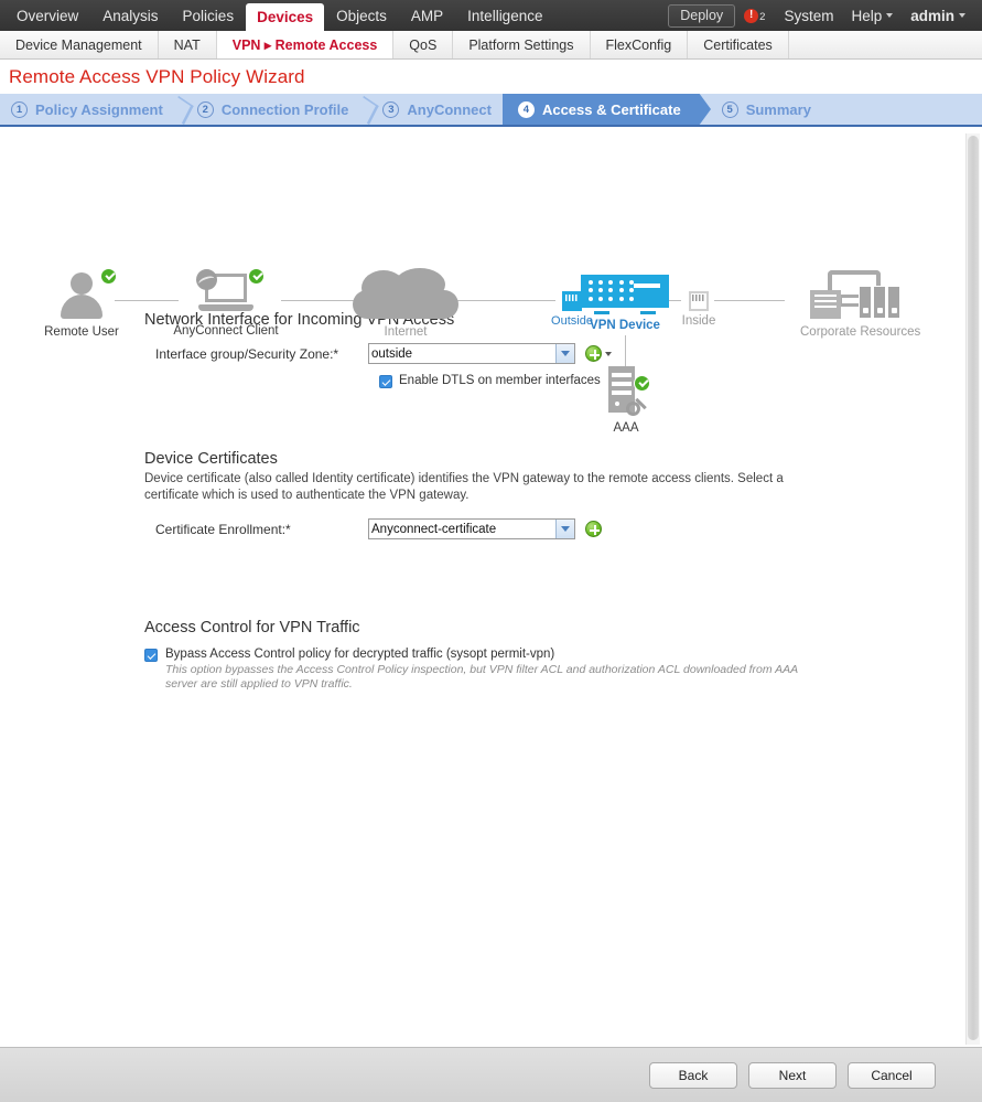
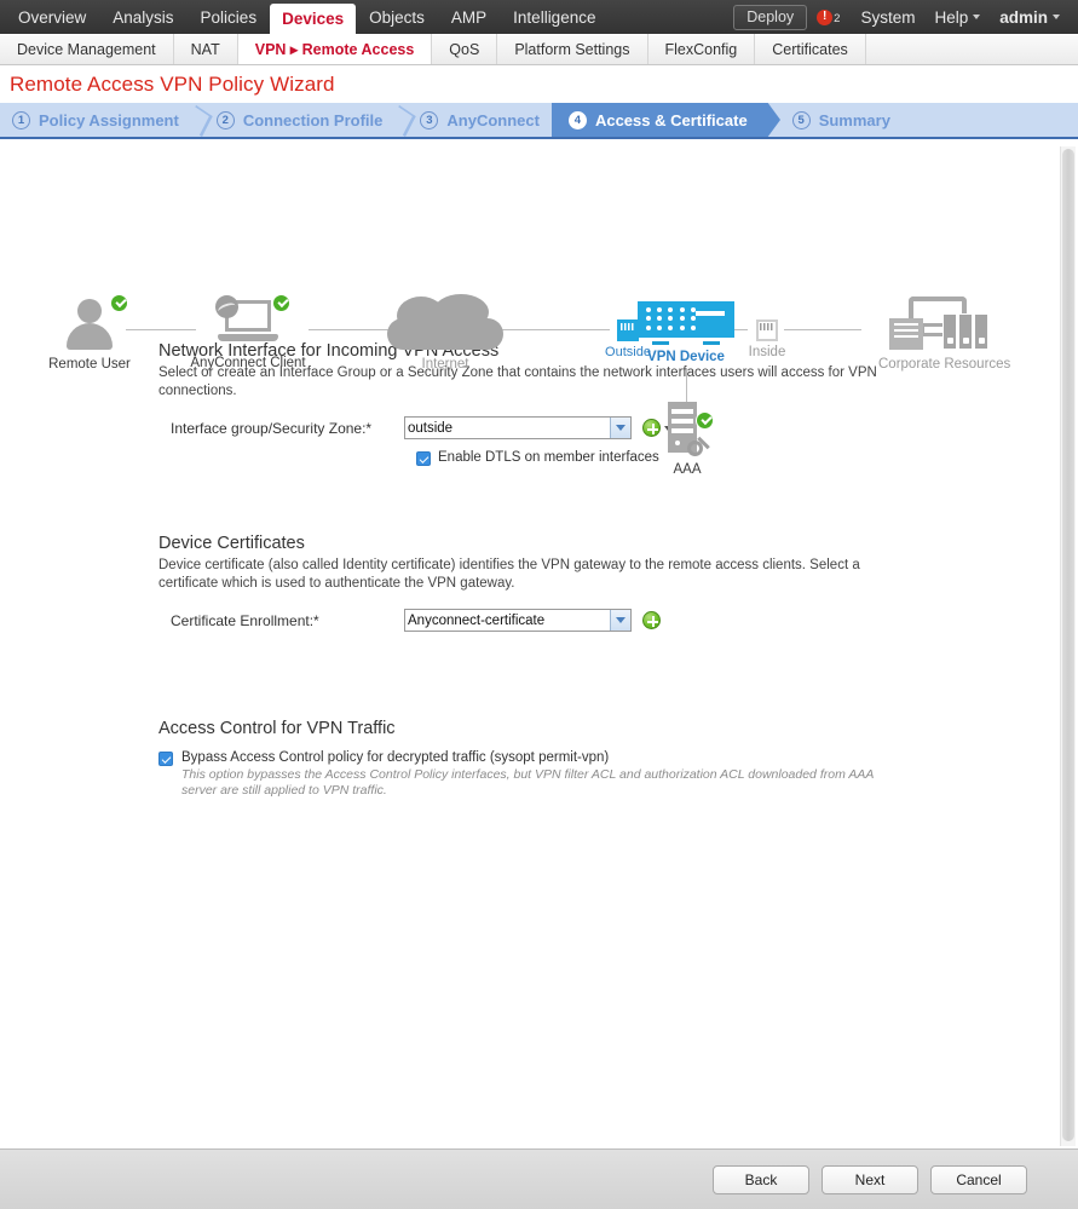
  Overview
  Analysis
  Policies
  Devices
  Objects
  AMP
  Intelligence
  Deploy
  2
  System
  Help
  admin
  Device Management
  NAT
  VPN ▸ Remote Access
  QoS
  Platform Settings
  FlexConfig
  Certificates
  Remote Access VPN Policy Wizard
  1
  Policy Assignment
  2
  Connection Profile
  3
  AnyConnect
  4
  Access & Certificate
  5
  Summary
  Remote User
  AnyConnect Client
  Internet
  Outside
  VPN Device
  Inside
  Corporate Resources
  AAA
  Network Interface for Incoming VPN Access
+ Select or create an Interface Group or a Security Zone that contains the network interfaces users will access for VPN connections.
  Interface group/Security Zone:*
  outside
  Enable DTLS on member interfaces
  Device Certificates
  Device certificate (also called Identity certificate) identifies the VPN gateway to the remote access clients. Select a certificate which is used to authenticate the VPN gateway.
  Certificate Enrollment:*
  Anyconnect-certificate
  Access Control for VPN Traffic
  Bypass Access Control policy for decrypted traffic (sysopt permit-vpn)
- This option bypasses the Access Control Policy inspection, but VPN filter ACL and authorization ACL downloaded from AAA server are still applied to VPN traffic.
+ This option bypasses the Access Control Policy interfaces, but VPN filter ACL and authorization ACL downloaded from AAA server are still applied to VPN traffic.
  Back
  Next
  Cancel
